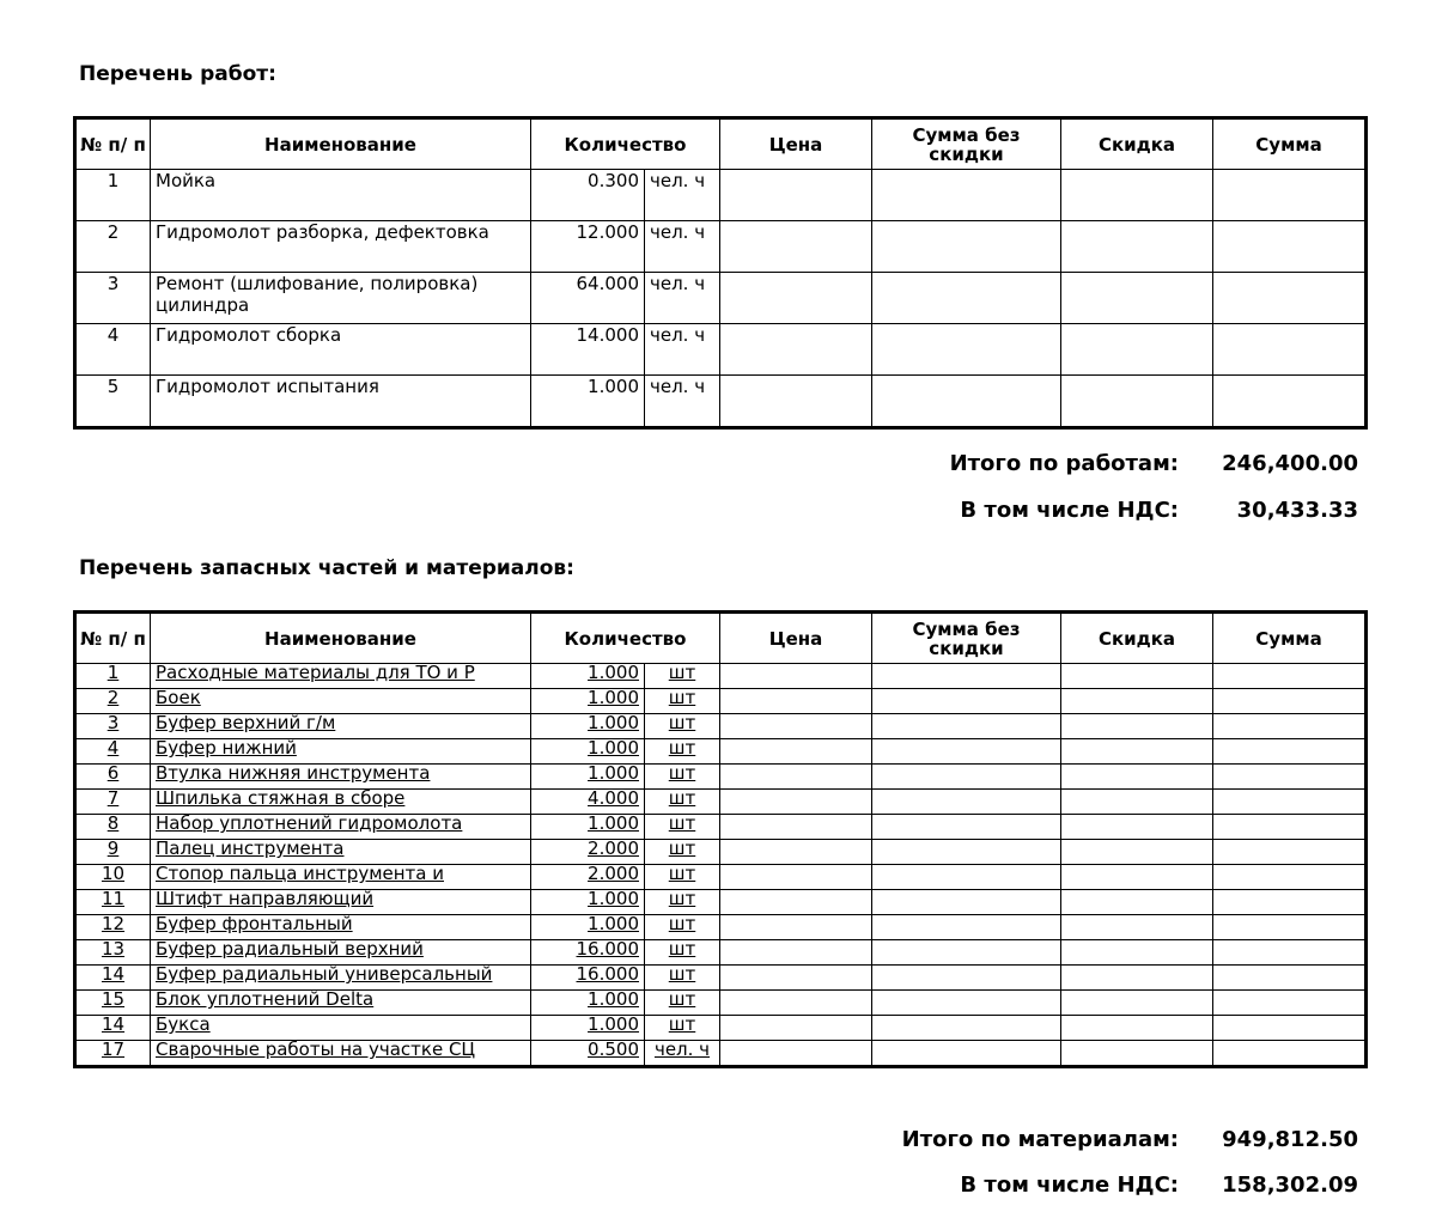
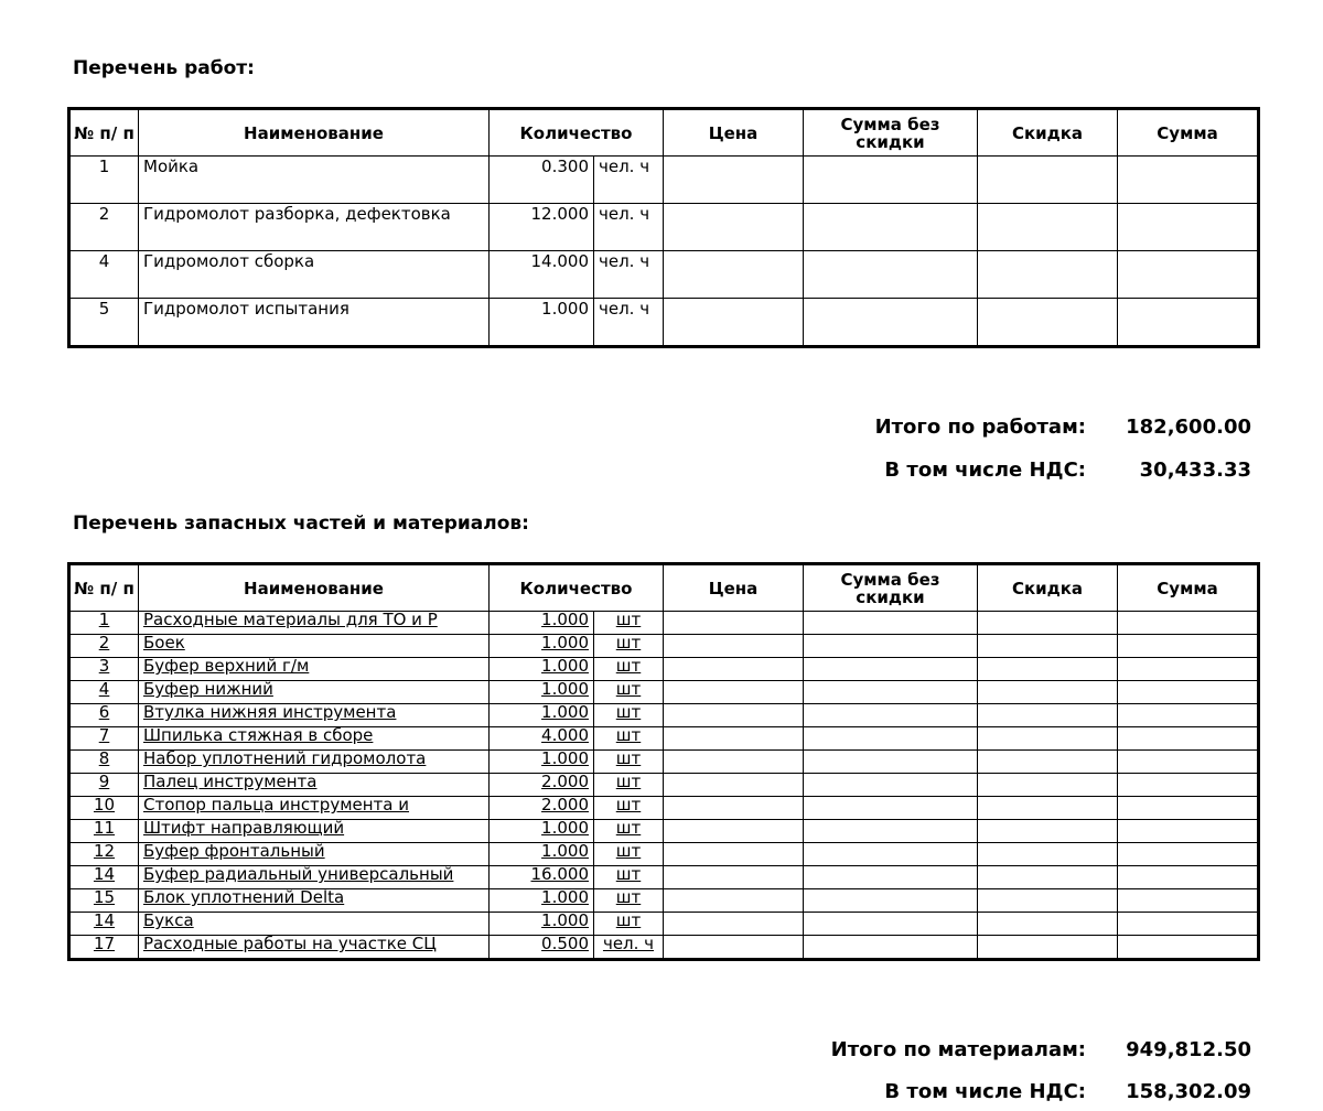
  Перечень работ:
  № п/ п	Наименование	Количество	Цена	Сумма без скидки	Скидка	Сумма
  1	Мойка	0.300	чел. ч
  2	Гидромолот разборка, дефектовка	12.000	чел. ч
- 3	Ремонт (шлифование, полировка) цилиндра	64.000	чел. ч
  4	Гидромолот сборка	14.000	чел. ч
  5	Гидромолот испытания	1.000	чел. ч
  Итого по работам:
- 246,400.00
+ 182,600.00
  В том числе НДС:
  30,433.33
  Перечень запасных частей и материалов:
  № п/ п	Наименование	Количество	Цена	Сумма без скидки	Скидка	Сумма
  1	Расходные материалы для ТО и Р	1.000	шт
  2	Боек	1.000	шт
  3	Буфер верхний г/м	1.000	шт
  4	Буфер нижний	1.000	шт
  6	Втулка нижняя инструмента	1.000	шт
  7	Шпилька стяжная в сборе	4.000	шт
  8	Набор уплотнений гидромолота	1.000	шт
  9	Палец инструмента	2.000	шт
  10	Стопор пальца инструмента и	2.000	шт
  11	Штифт направляющий	1.000	шт
  12	Буфер фронтальный	1.000	шт
- 13	Буфер радиальный верхний	16.000	шт
  14	Буфер радиальный универсальный	16.000	шт
  15	Блок уплотнений Delta	1.000	шт
  14	Букса	1.000	шт
- 17	Сварочные работы на участке СЦ	0.500	чел. ч
+ 17	Расходные работы на участке СЦ	0.500	чел. ч
  Итого по материалам:
  949,812.50
  В том числе НДС:
  158,302.09
